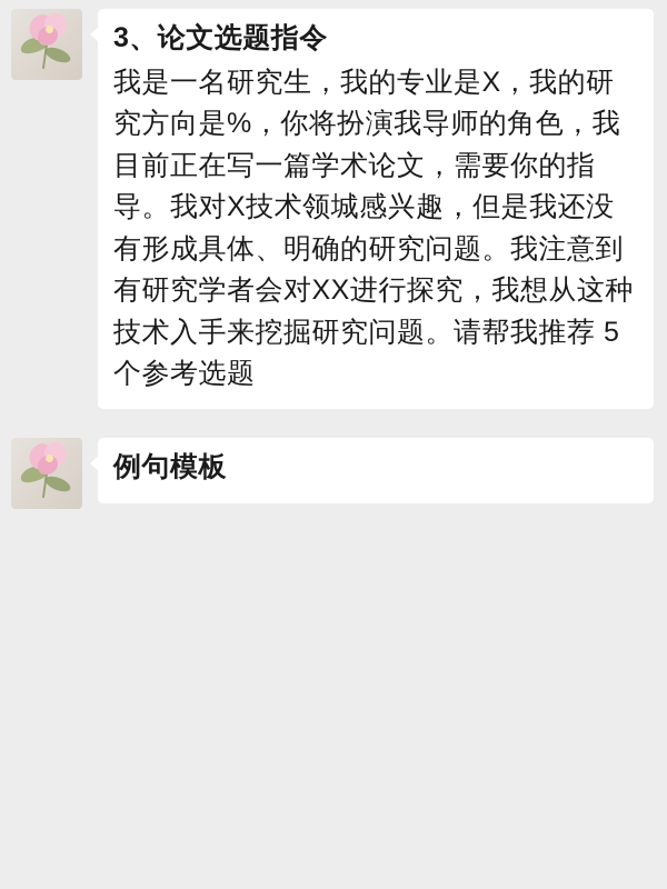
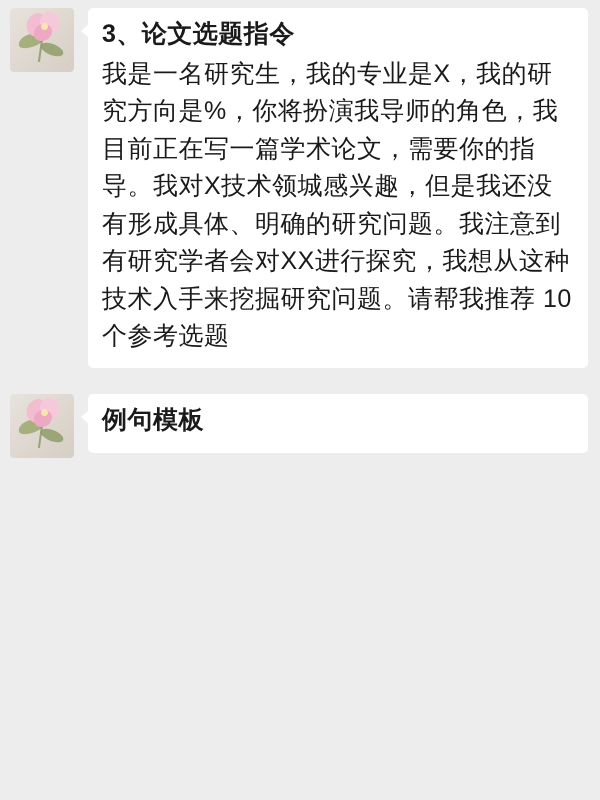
  3、论文选题指令
- 我是一名研究生，我的专业是X，我的研究方向是%，你将扮演我导师的角色，我目前正在写一篇学术论文，需要你的指导。我对X技术领城感兴趣，但是我还没有形成具体、明确的研究问题。我注意到有研究学者会对XX进行探究，我想从这种技术入手来挖掘研究问题。请帮我推荐 5 个参考选题
+ 我是一名研究生，我的专业是X，我的研究方向是%，你将扮演我导师的角色，我目前正在写一篇学术论文，需要你的指导。我对X技术领城感兴趣，但是我还没有形成具体、明确的研究问题。我注意到有研究学者会对XX进行探究，我想从这种技术入手来挖掘研究问题。请帮我推荐 10 个参考选题
  例句模板
